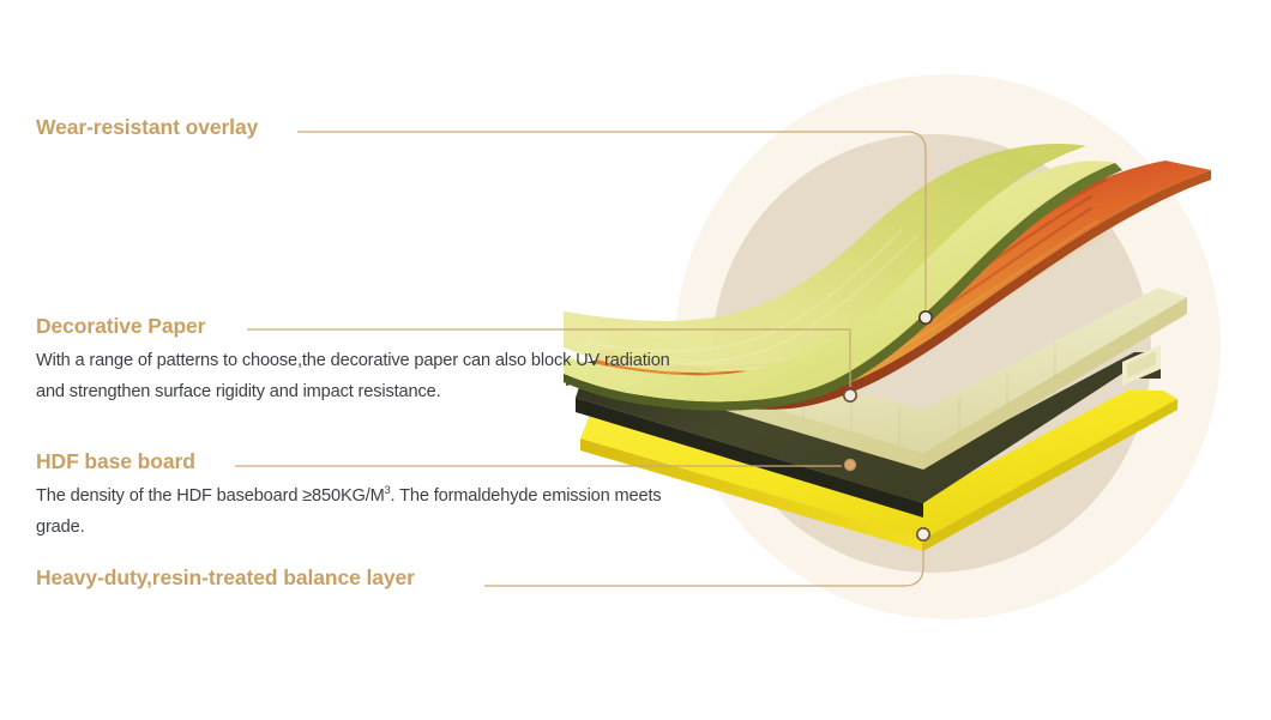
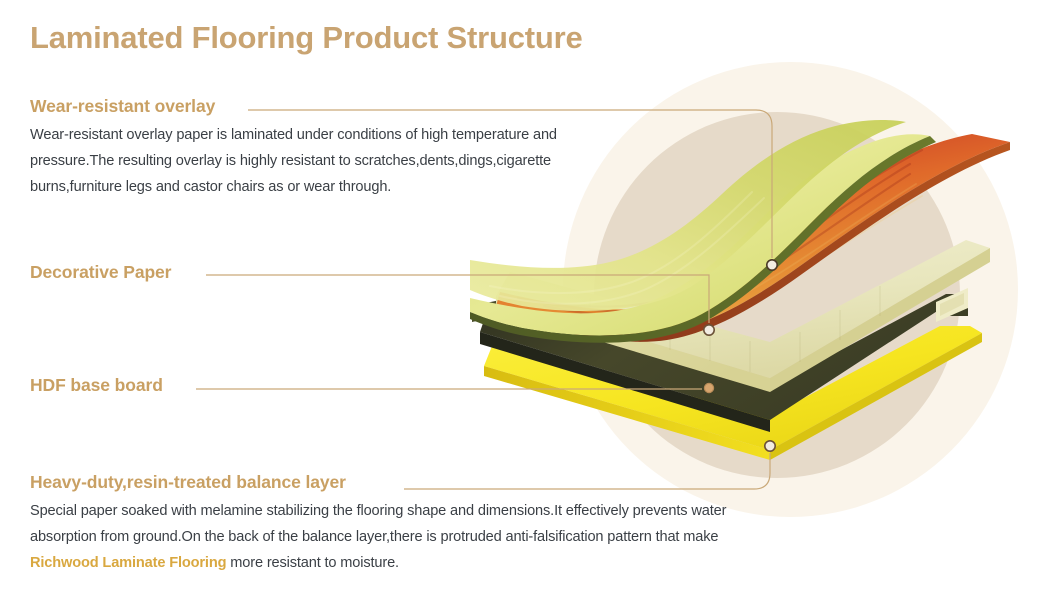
+ Laminated Flooring Product Structure
  Wear-resistant overlay
+ Wear-resistant overlay paper is laminated under conditions of high temperature and pressure.The resulting overlay is highly resistant to scratches,dents,dings,cigarette burns,furniture legs and castor chairs as or wear through.
  Decorative Paper
- With a range of patterns to choose,the decorative paper can also block UV radiation and strengthen surface rigidity and impact resistance.
  HDF base board
- The density of the HDF baseboard ≥850KG/M3. The formaldehyde emission meets grade.
  Heavy-duty,resin-treated balance layer
+ Special paper soaked with melamine stabilizing the flooring shape and dimensions.It effectively prevents water absorption from ground.On the back of the balance layer,there is protruded anti-falsification pattern that make Richwood Laminate Flooring more resistant to moisture.
